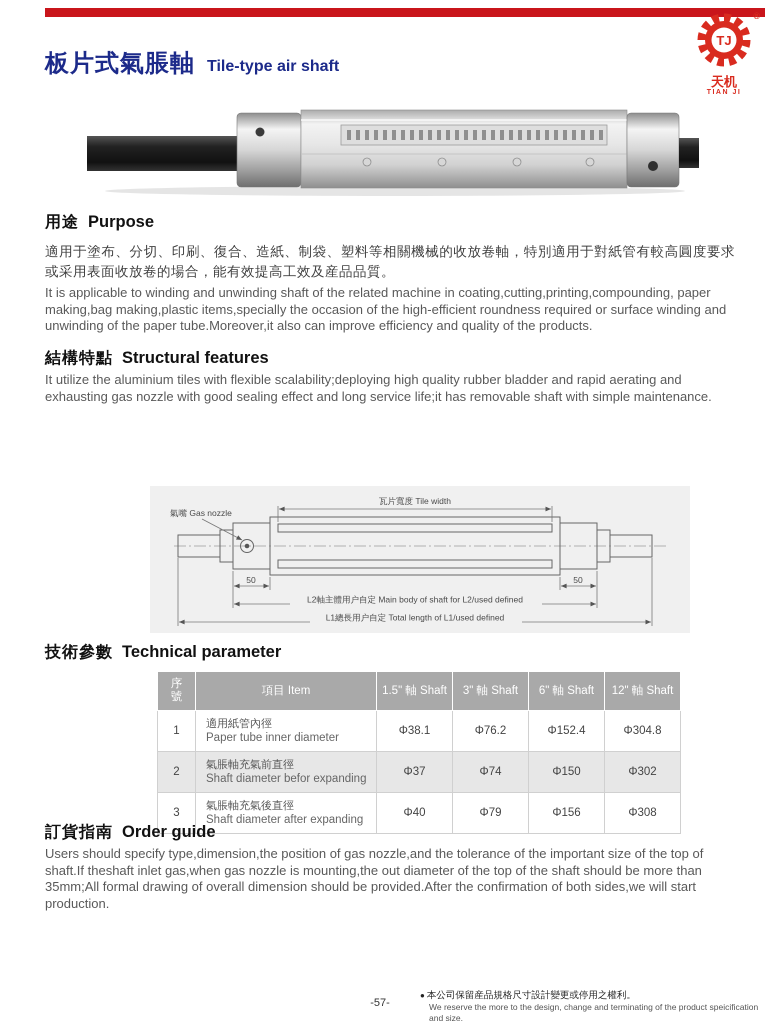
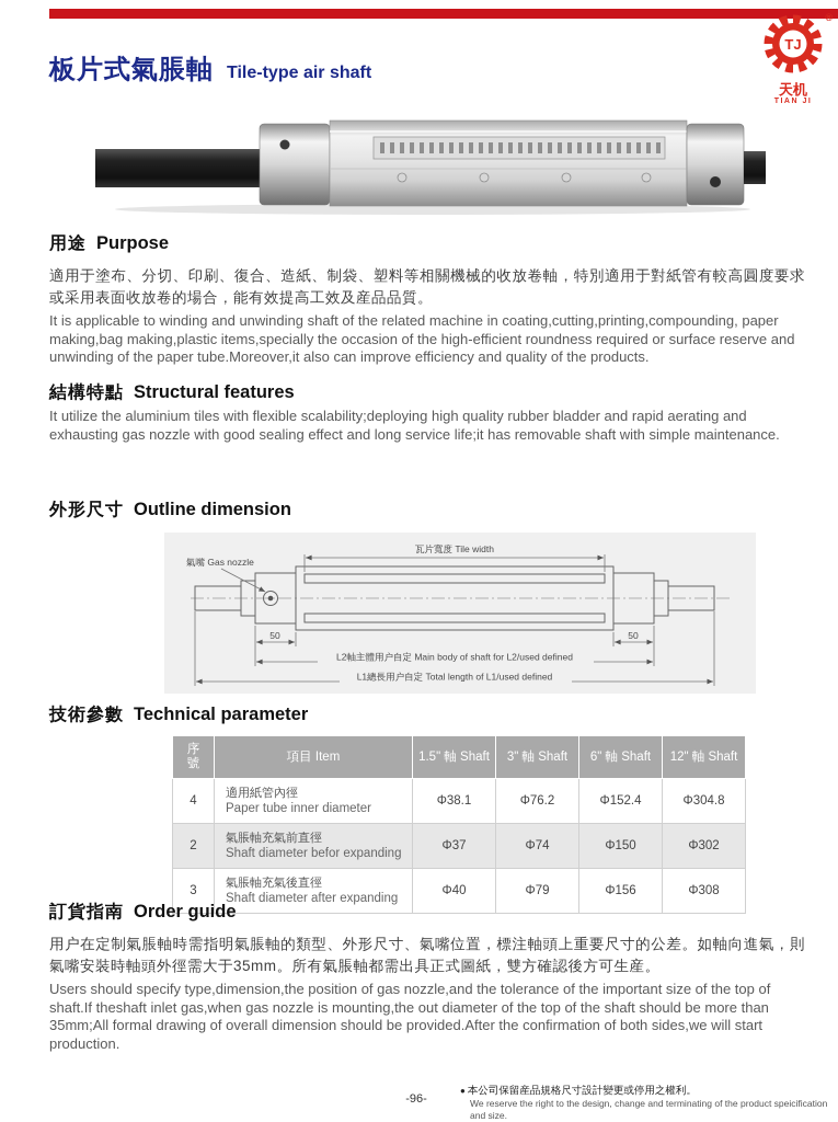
  TJ
  ®
  天机
  板片式氣脹軸
  Tile-type air shaft
  用途
  Purpose
  適用于塗布、分切、印刷、復合、造紙、制袋、塑料等相關機械的收放卷軸，特別適用于對紙管有較高圓度要求或采用表面收放卷的場合，能有效提高工效及産品品質。
- It is applicable to winding and unwinding shaft of the related machine in coating,cutting,printing,compounding, paper making,bag making,plastic items,specially the occasion of the high-efficient roundness required or surface winding and unwinding of the paper tube.Moreover,it also can improve efficiency and quality of the products.
+ It is applicable to winding and unwinding shaft of the related machine in coating,cutting,printing,compounding, paper making,bag making,plastic items,specially the occasion of the high-efficient roundness required or surface reserve and unwinding of the paper tube.Moreover,it also can improve efficiency and quality of the products.
  結構特點
  Structural features
  It utilize the aluminium tiles with flexible scalability;deploying high quality rubber bladder and rapid aerating and exhausting gas nozzle with good sealing effect and long service life;it has removable shaft with simple maintenance.
+ 外形尺寸
+ Outline dimension
  氣嘴 Gas nozzle
  瓦片寬度 Tile width
  50
  50
  L2軸主體用户自定 Main body of shaft for L2/used defined
  L1總長用户自定 Total length of L1/used defined
  技術參數
  Technical parameter
  序 號	項目 Item	1.5" 軸 Shaft	3" 軸 Shaft	6" 軸 Shaft	12" 軸 Shaft
- 1	適用紙管內徑 Paper tube inner diameter	Φ38.1	Φ76.2	Φ152.4	Φ304.8
+ 4	適用紙管內徑 Paper tube inner diameter	Φ38.1	Φ76.2	Φ152.4	Φ304.8
  2	氣脹軸充氣前直徑 Shaft diameter befor expanding	Φ37	Φ74	Φ150	Φ302
  3	氣脹軸充氣後直徑 Shaft diameter after expanding	Φ40	Φ79	Φ156	Φ308
  訂貨指南
  Order guide
+ 用户在定制氣脹軸時需指明氣脹軸的類型、外形尺寸、氣嘴位置，標注軸頭上重要尺寸的公差。如軸向進氣，則氣嘴安裝時軸頭外徑需大于35mm。所有氣脹軸都需出具正式圖紙，雙方確認後方可生産。
  Users should specify type,dimension,the position of gas nozzle,and the tolerance of the important size of the top of shaft.If theshaft inlet gas,when gas nozzle is mounting,the out diameter of the top of the shaft should be more than 35mm;All formal drawing of overall dimension should be provided.After the confirmation of both sides,we will start production.
- -57-
+ -96-
  ● 本公司保留産品規格尺寸設計變更或停用之權利。
- We reserve the more to the design, change and terminating of the product speicification and size.
+ We reserve the right to the design, change and terminating of the product speicification and size.
